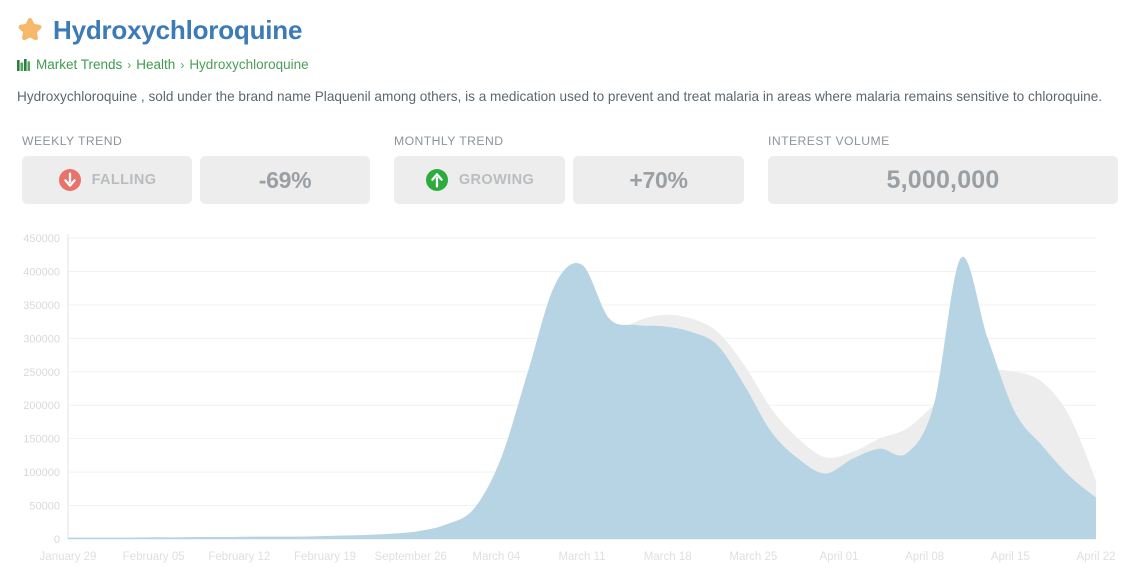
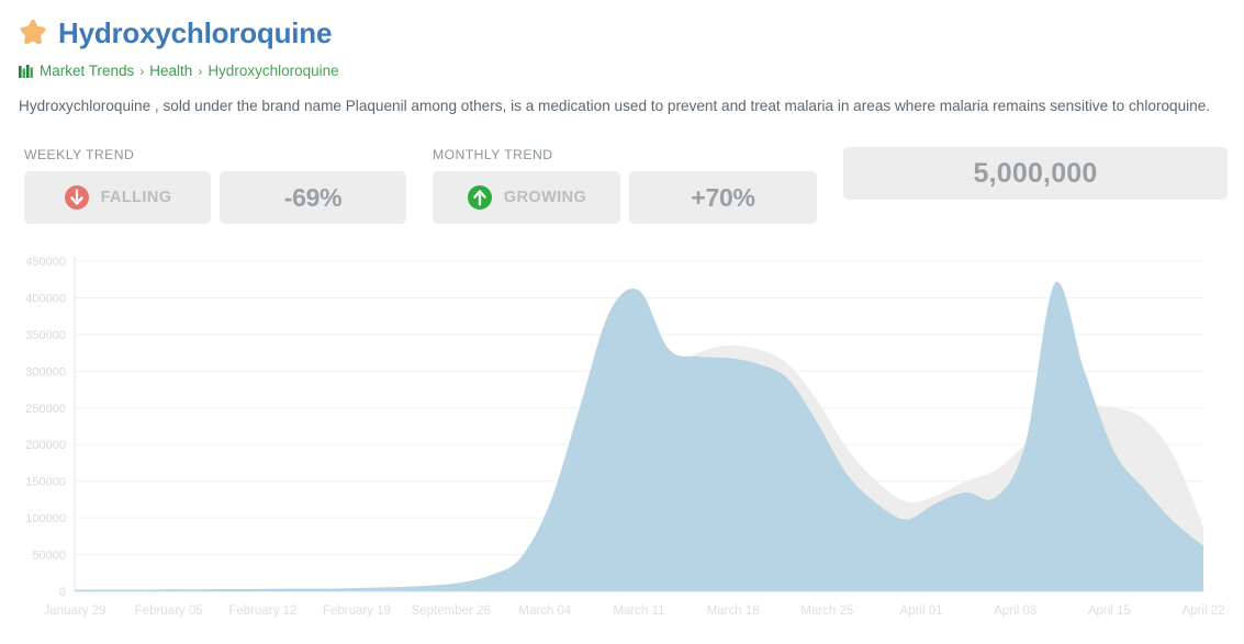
  Hydroxychloroquine
  Market Trends
  ›
  Health
  ›
  Hydroxychloroquine
  Hydroxychloroquine , sold under the brand name Plaquenil among others, is a medication used to prevent and treat malaria in areas where malaria remains sensitive to chloroquine.
  WEEKLY TREND
  FALLING
  -69%
  MONTHLY TREND
  GROWING
  +70%
- INTEREST VOLUME
  5,000,000
  0
  50000
  100000
  150000
  200000
  250000
  300000
  350000
  400000
  450000
  January 29
  February 05
  February 12
  February 19
  September 26
  March 04
  March 11
  March 18
  March 25
  April 01
  April 08
  April 15
  April 22
